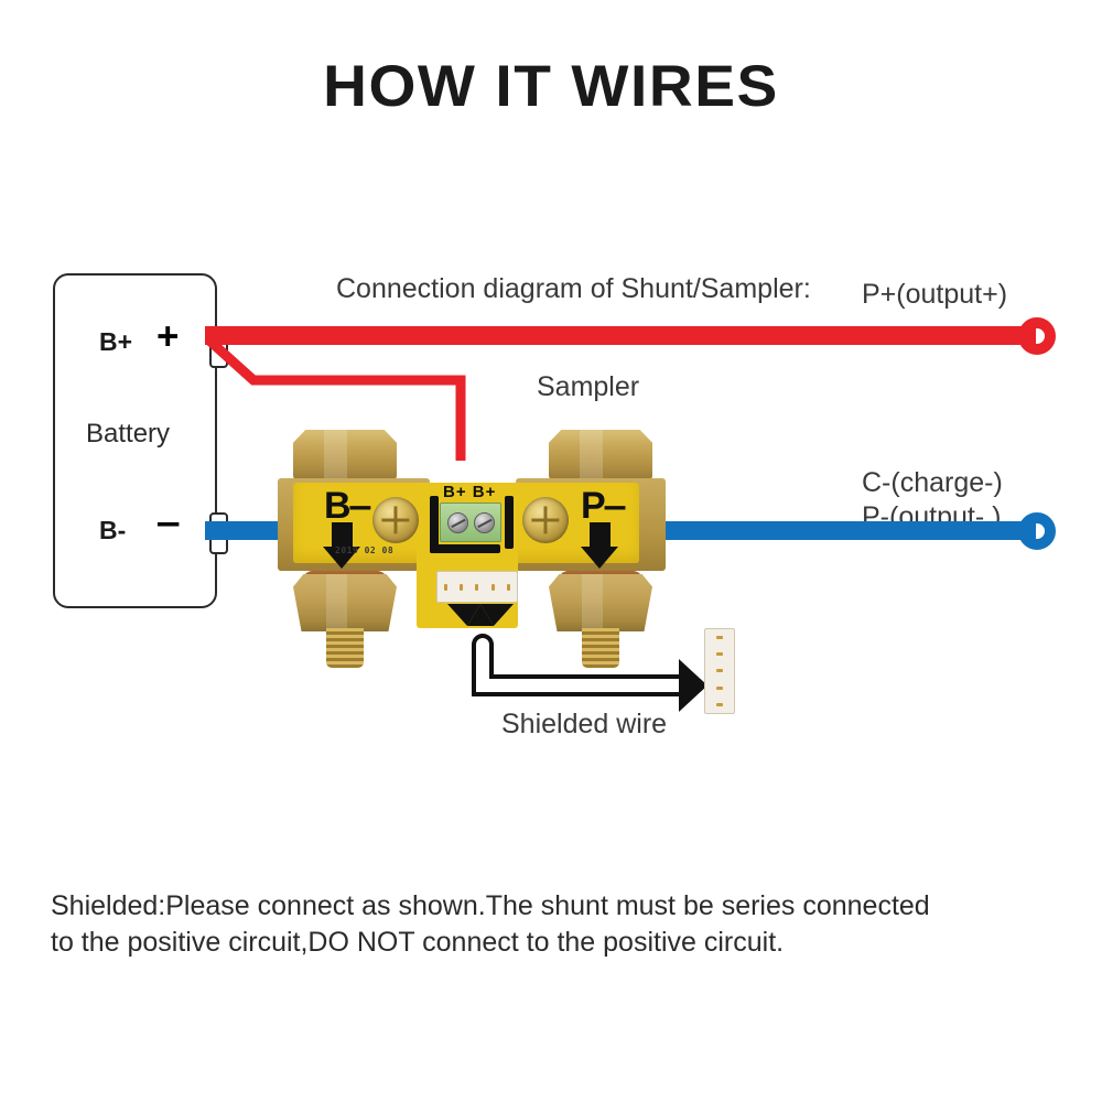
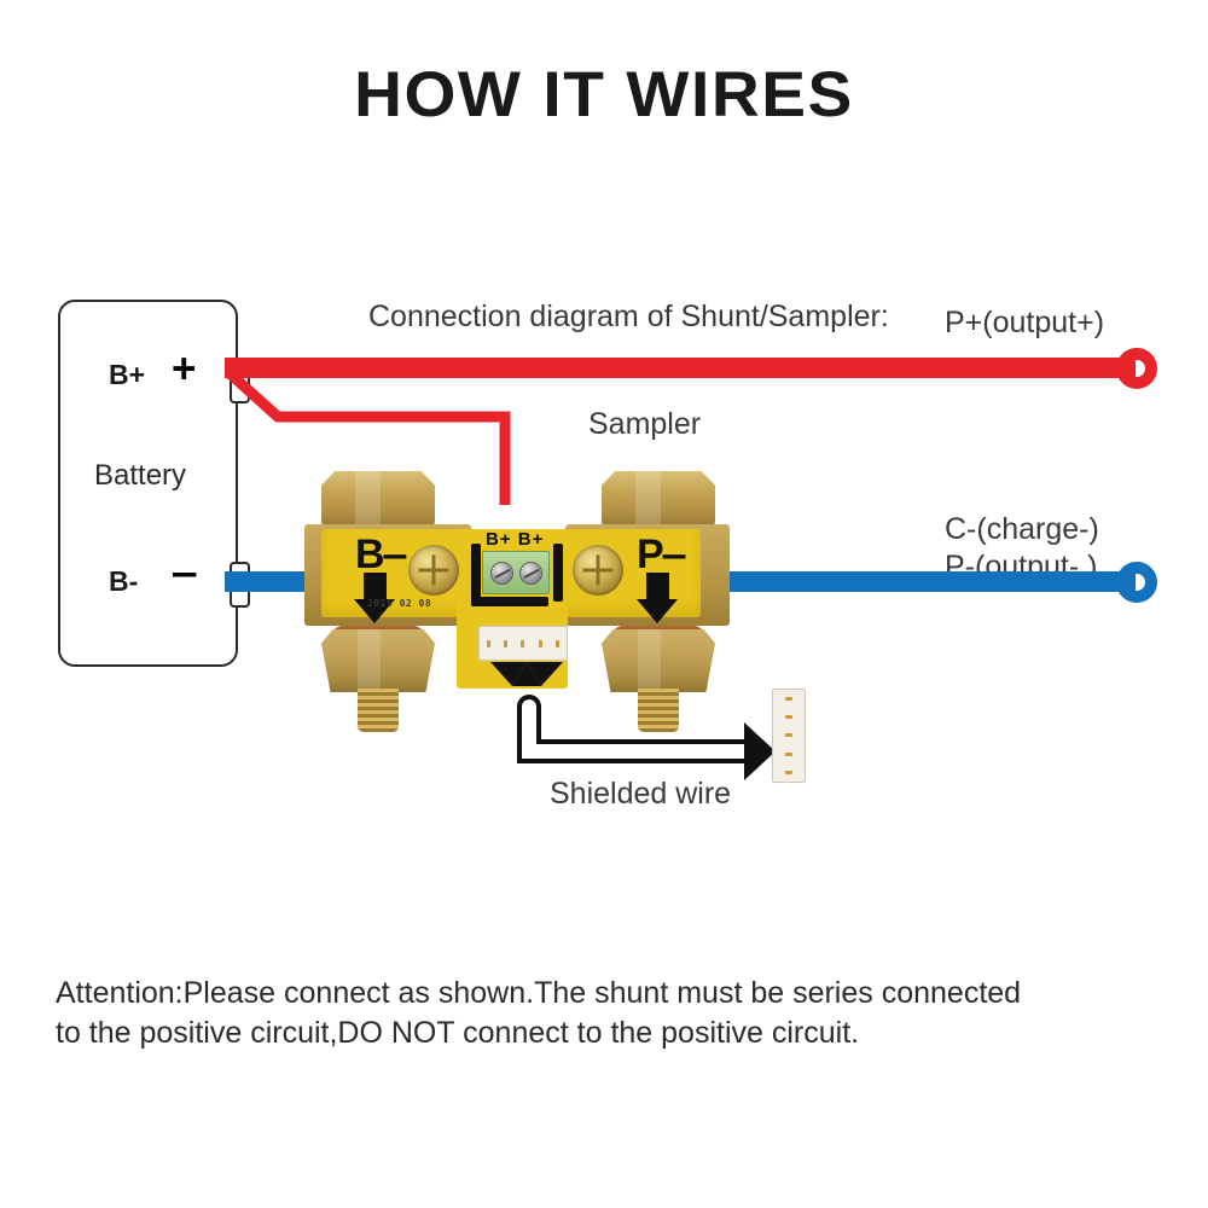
  HOW IT WIRES
  Connection diagram of Shunt/Sampler:
  Sampler
  Shielded wire
  P+(output+)
  C-(charge-)
  P-(output- )
  B+
  +
  Battery
  B-
  ‒
  B‒
  P‒
  B+ B+
  2019 02 08
- Shielded:Please connect as shown.The shunt must be series connected
+ Attention:Please connect as shown.The shunt must be series connected
  to the positive circuit,DO NOT connect to the positive circuit.
